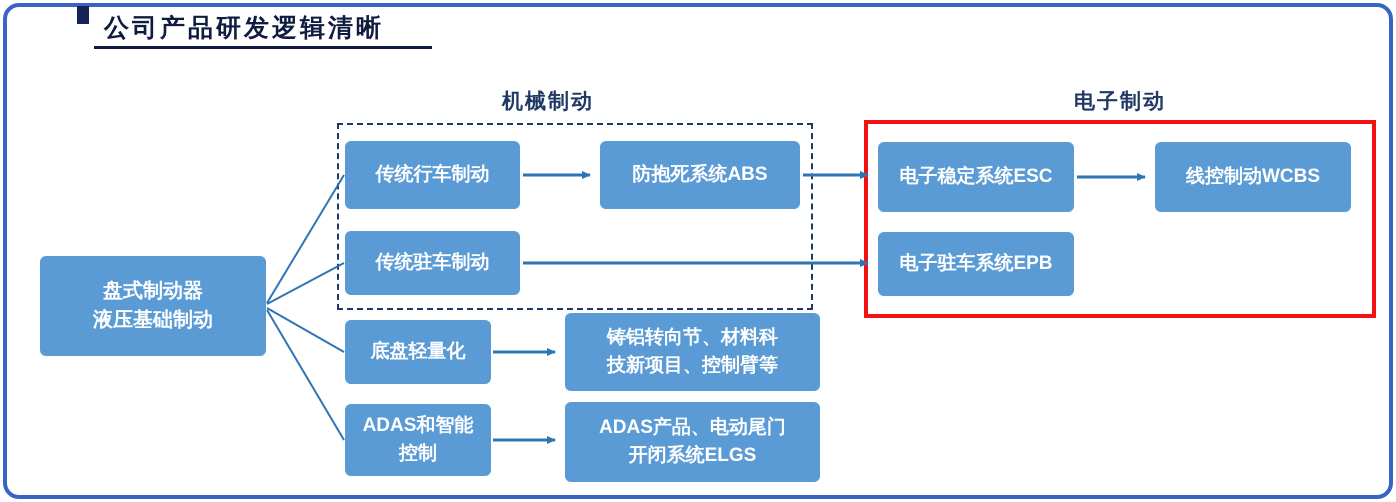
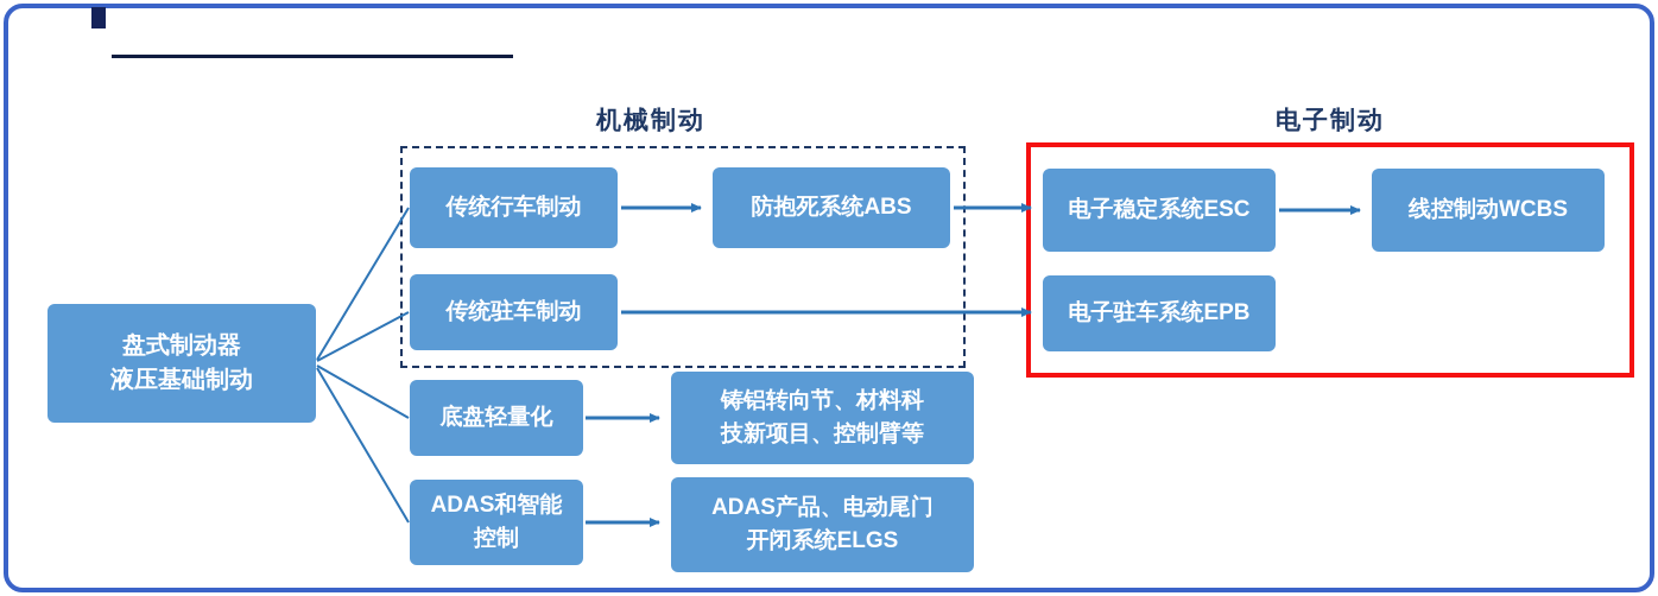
- 公司产品研发逻辑清晰
  机械制动
  电子制动
  盘式制动器
  液压基础制动
  传统行车制动
  防抱死系统ABS
  电子稳定系统ESC
  线控制动WCBS
  传统驻车制动
  电子驻车系统EPB
  底盘轻量化
  铸铝转向节、材料科
  技新项目、控制臂等
  ADAS和智能
  控制
  ADAS产品、电动尾门
  开闭系统ELGS
